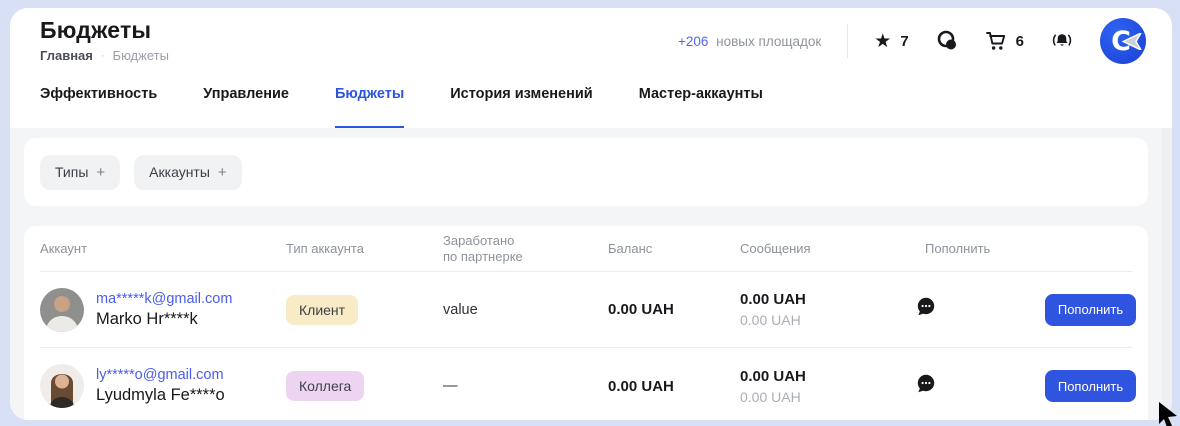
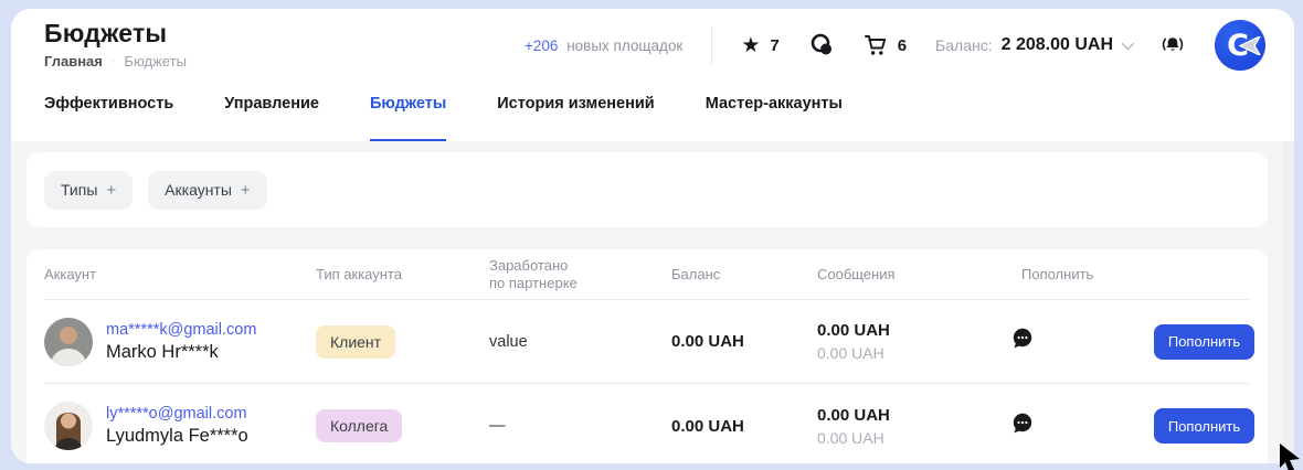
  Бюджеты
  Главная
  ·
  Бюджеты
  +206 новых площадок
  ★
  7
  6
+ Баланс:
+ 2 208.00 UAH
  C
  Эффективность
  Управление
  Бюджеты
  История изменений
  Мастер-аккаунты
  Типы
  +
  Аккаунты
  +
  Аккаунт
  Тип аккаунта
  Заработано
  по партнерке
  Баланс
  Сообщения
  Пополнить
  ma*****k@gmail.com
  Marko Hr****k
  Клиент
  value
  0.00 UAH
  0.00 UAH
  0.00 UAH
  Пополнить
  ly*****o@gmail.com
  Lyudmyla Fe****o
  Коллега
  —
  0.00 UAH
  0.00 UAH
  0.00 UAH
  Пополнить
